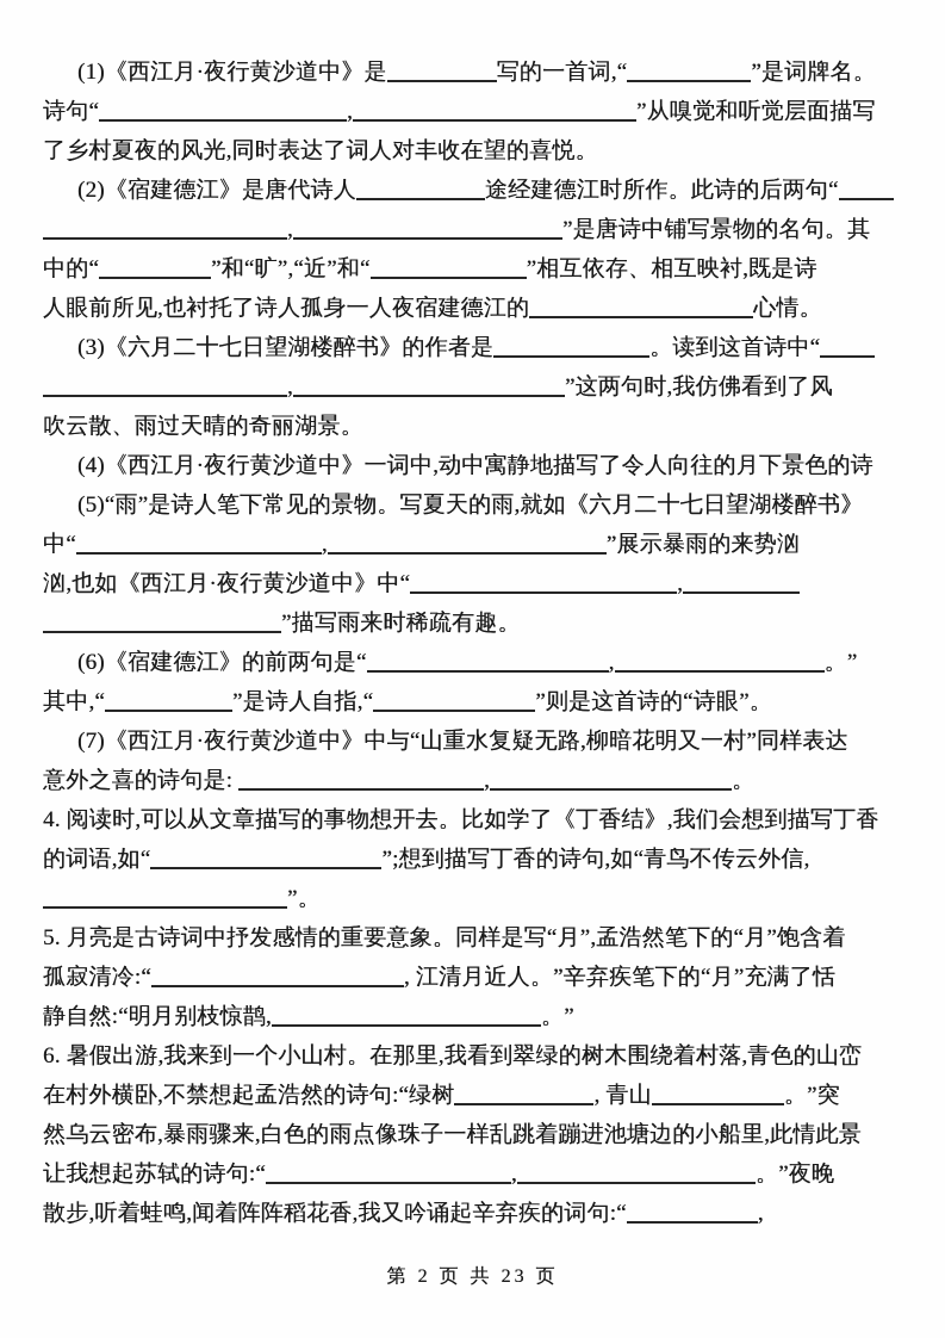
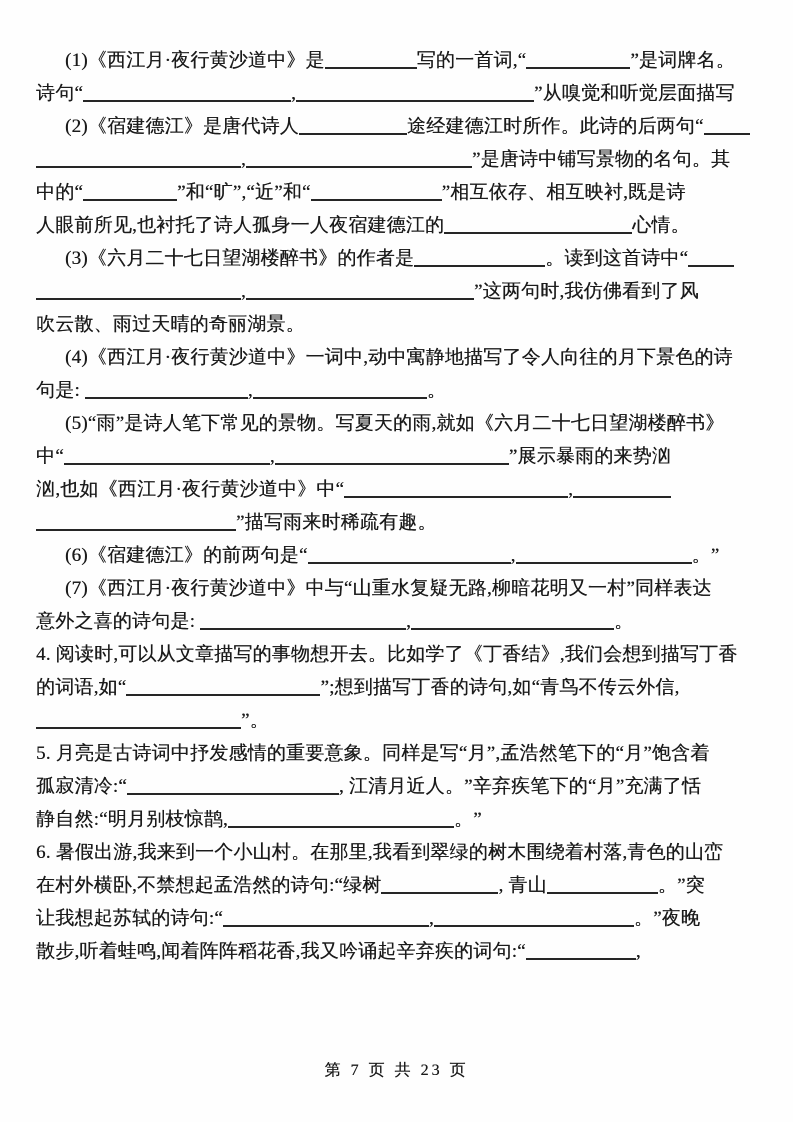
  (1)《西江月·夜行黄沙道中》是 写的一首词,“ ”是词牌名。
  诗句“ , ”从嗅觉和听觉层面描写
- 了乡村夏夜的风光,同时表达了词人对丰收在望的喜悦。
  (2)《宿建德江》是唐代诗人 途经建德江时所作。此诗的后两句“
  , ”是唐诗中铺写景物的名句。其
  中的“ ”和“旷”,“近”和“ ”相互依存、相互映衬,既是诗
  人眼前所见,也衬托了诗人孤身一人夜宿建德江的 心情。
  (3)《六月二十七日望湖楼醉书》的作者是 。读到这首诗中“
  , ”这两句时,我仿佛看到了风
  吹云散、雨过天晴的奇丽湖景。
  (4)《西江月·夜行黄沙道中》一词中,动中寓静地描写了令人向往的月下景色的诗
+ 句是: , 。
  (5)“雨”是诗人笔下常见的景物。写夏天的雨,就如《六月二十七日望湖楼醉书》
  中“ , ”展示暴雨的来势汹
  汹,也如《西江月·夜行黄沙道中》中“ ,
  ”描写雨来时稀疏有趣。
  (6)《宿建德江》的前两句是“ , 。”
- 其中,“ ”是诗人自指,“ ”则是这首诗的“诗眼”。
  (7)《西江月·夜行黄沙道中》中与“山重水复疑无路,柳暗花明又一村”同样表达
  意外之喜的诗句是: , 。
  4. 阅读时,可以从文章描写的事物想开去。比如学了《丁香结》,我们会想到描写丁香
  的词语,如“ ”;想到描写丁香的诗句,如“青鸟不传云外信,
  ”。
  5. 月亮是古诗词中抒发感情的重要意象。同样是写“月”,孟浩然笔下的“月”饱含着
  孤寂清冷:“ , 江清月近人。”辛弃疾笔下的“月”充满了恬
  静自然:“明月别枝惊鹊, 。”
  6. 暑假出游,我来到一个小山村。在那里,我看到翠绿的树木围绕着村落,青色的山峦
  在村外横卧,不禁想起孟浩然的诗句:“绿树 , 青山 。”突
- 然乌云密布,暴雨骤来,白色的雨点像珠子一样乱跳着蹦进池塘边的小船里,此情此景
  让我想起苏轼的诗句:“ , 。”夜晚
  散步,听着蛙鸣,闻着阵阵稻花香,我又吟诵起辛弃疾的词句:“ ,
- 第 2 页 共 23 页
+ 第 7 页 共 23 页
